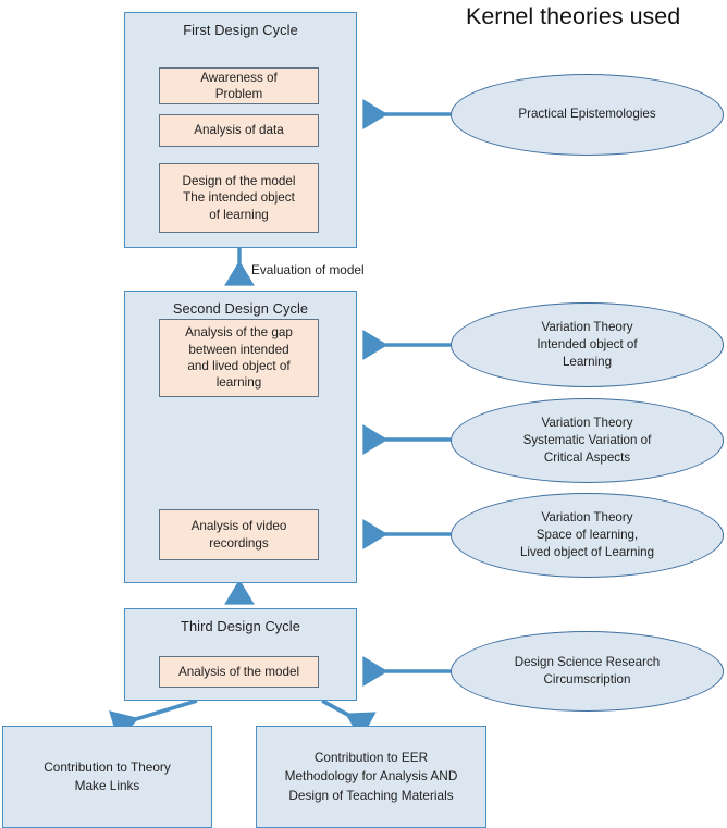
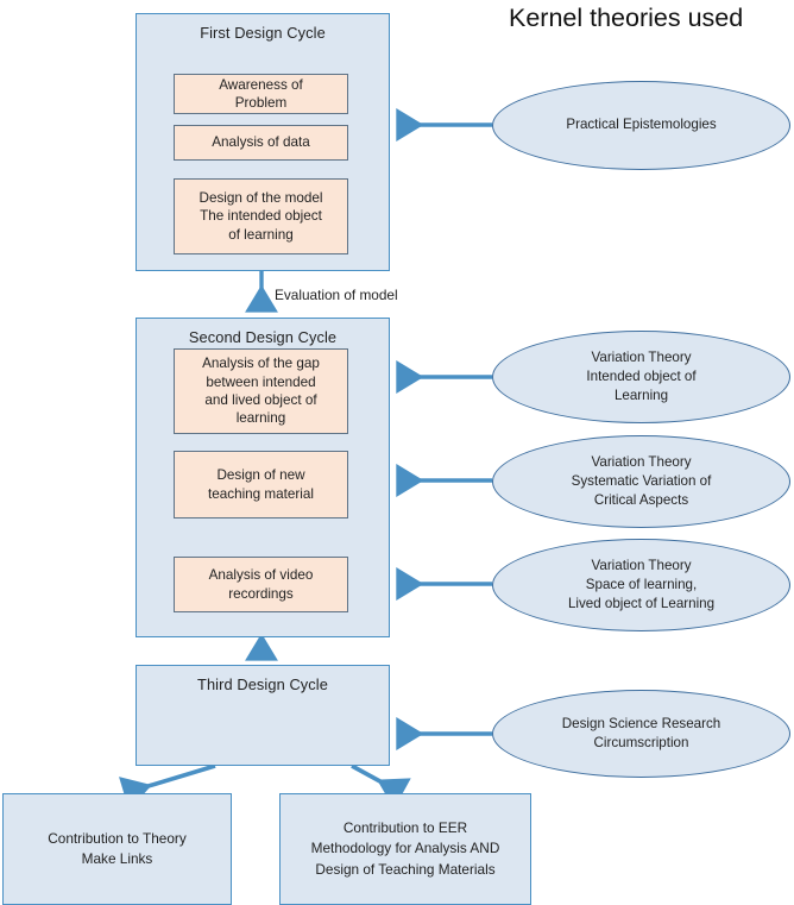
  Kernel theories used
  First Design Cycle
  Awareness of
  Problem
  Analysis of data
  Design of the model
  The intended object
  of learning
  Evaluation of model
  Second Design Cycle
  Analysis of the gap
  between intended
  and lived object of
  learning
+ Design of new
+ teaching material
  Analysis of video
  recordings
  Third Design Cycle
- Analysis of the model
  Practical Epistemologies
  Variation Theory
  Intended object of
  Learning
  Variation Theory
  Systematic Variation of
  Critical Aspects
  Variation Theory
  Space of learning,
  Lived object of Learning
  Design Science Research
  Circumscription
  Contribution to Theory
  Make Links
  Contribution to EER
  Methodology for Analysis AND
  Design of Teaching Materials
